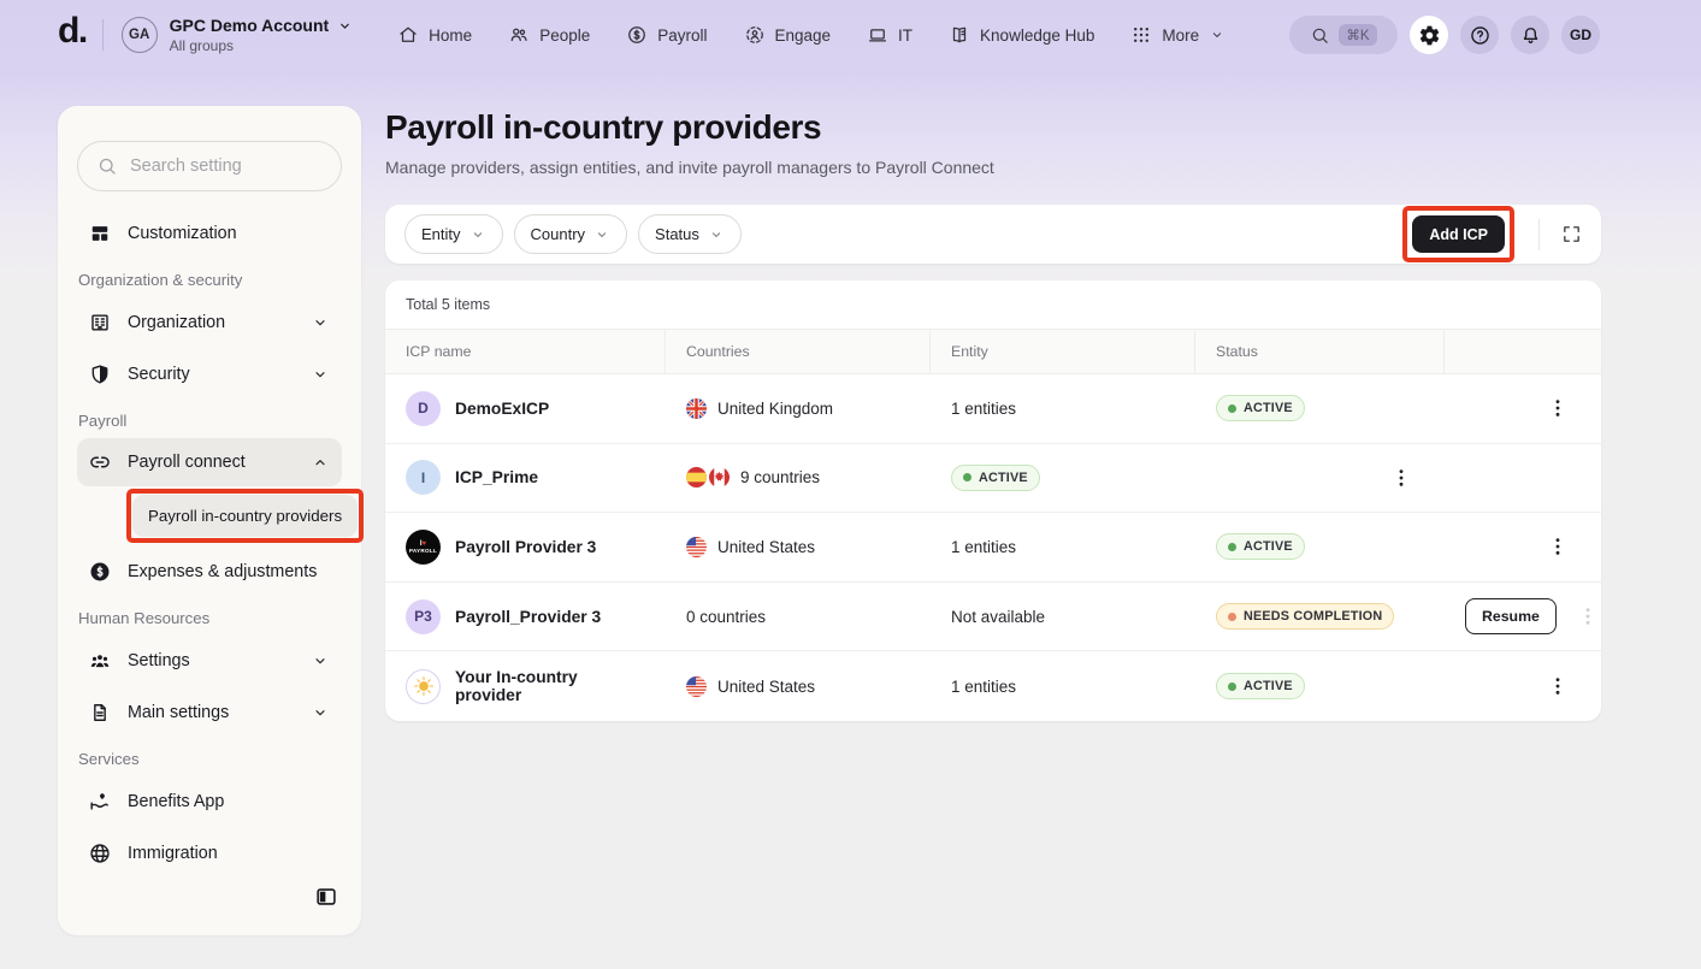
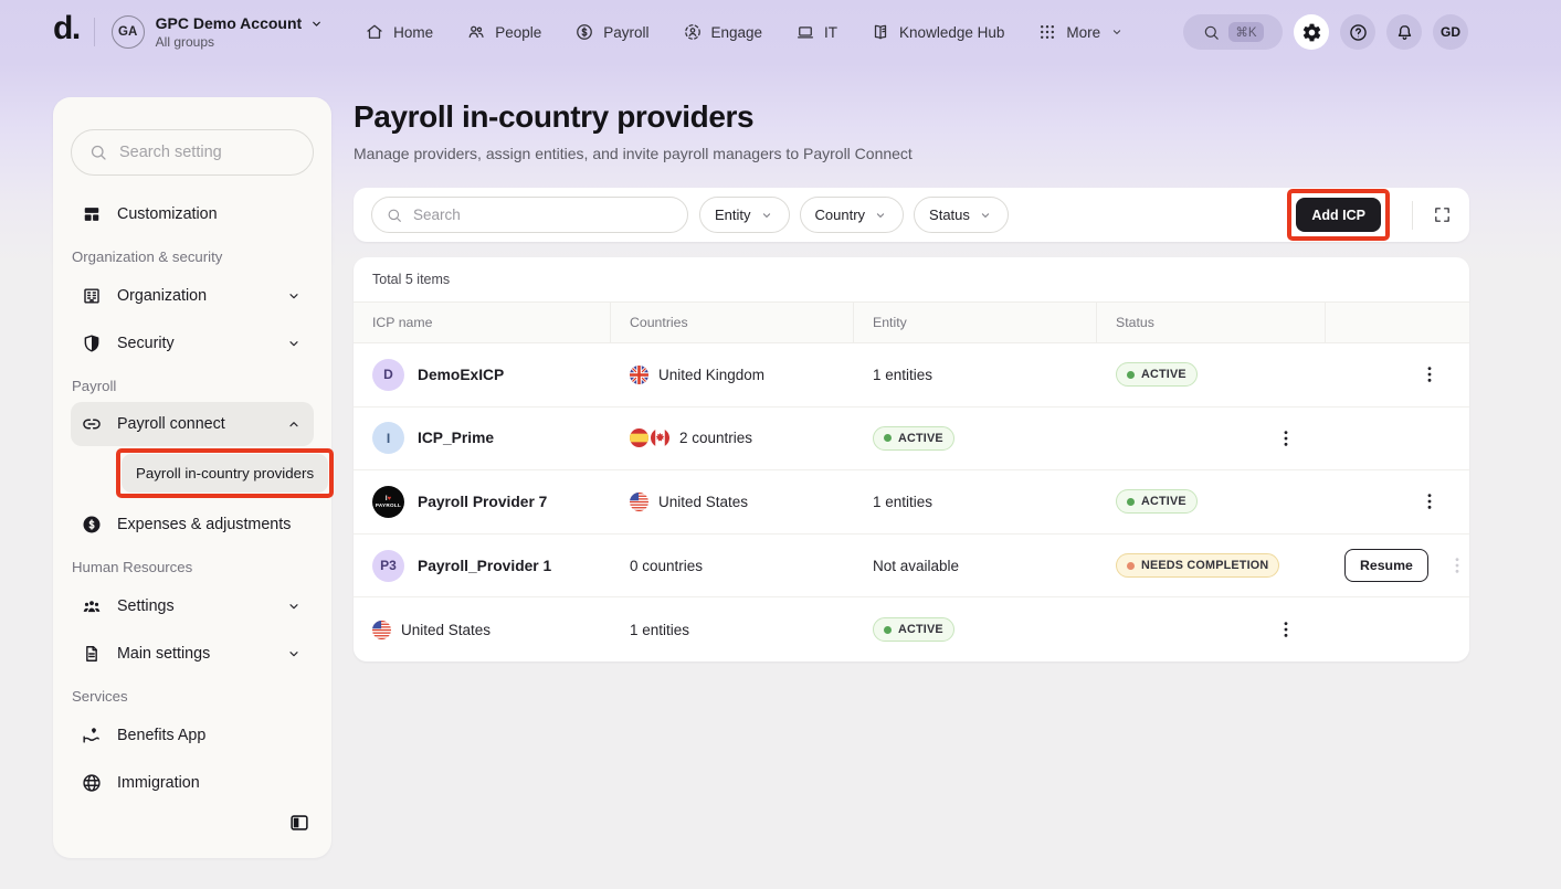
  d.
  GA
  GPC Demo Account
  All groups
  Home
  People
  Payroll
  Engage
  IT
  Knowledge Hub
  More
  ⌘K
  GD
  Search setting
  Customization
  Organization & security
  Organization
  Security
  Payroll
  Payroll connect
  Payroll in-country providers
  Expenses & adjustments
  Human Resources
  Settings
  Main settings
  Services
  Benefits App
  Immigration
  Payroll in-country providers
  Manage providers, assign entities, and invite payroll managers to Payroll Connect
+ Search
  Entity
  Country
  Status
  Add ICP
  Total 5 items
  ICP name
  Countries
  Entity
  Status
  D
  DemoExICP
  United Kingdom
  1 entities
  ACTIVE
  I
  ICP_Prime
- 9 countries
+ 2 countries
  ACTIVE
- Payroll Provider 3
+ Payroll Provider 7
  United States
  1 entities
  ACTIVE
  P3
- Payroll_Provider 3
+ Payroll_Provider 1
  0 countries
  Not available
  NEEDS COMPLETION
  Resume
- Your In-country provider
  United States
  1 entities
  ACTIVE
